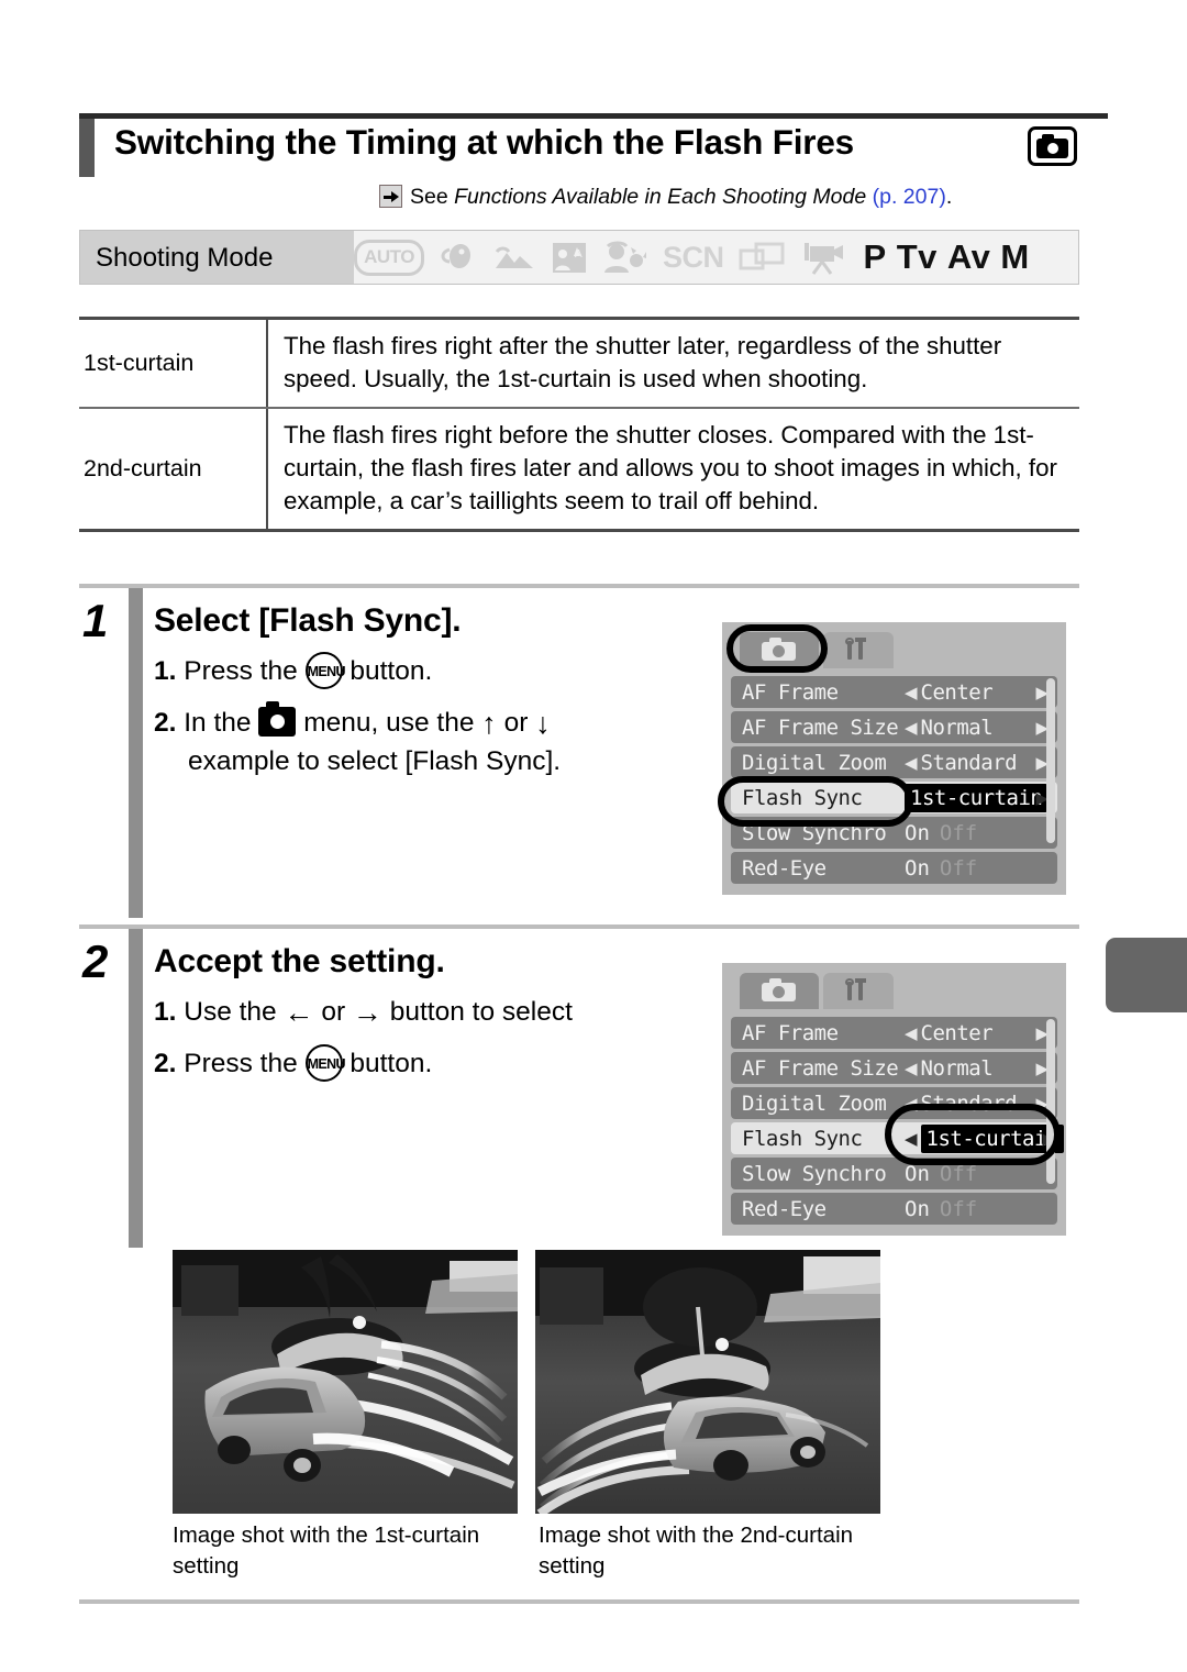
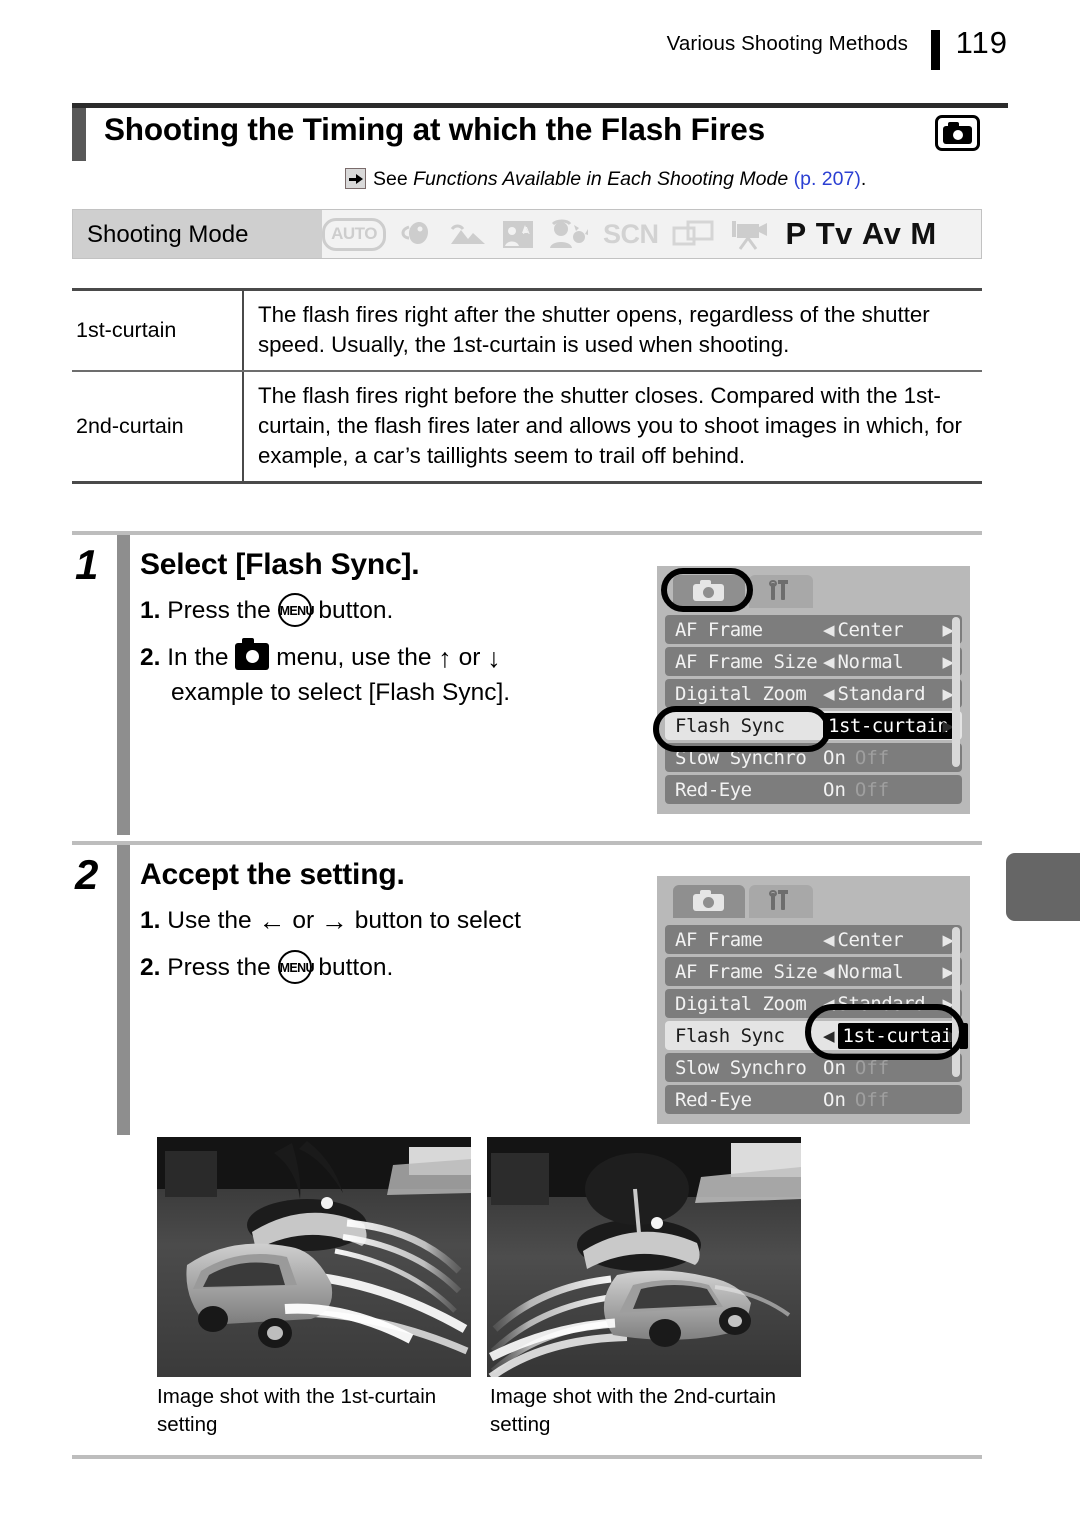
+ Various Shooting Methods
+ 119
- Switching the Timing at which the Flash Fires
+ Shooting the Timing at which the Flash Fires
  See Functions Available in Each Shooting Mode (p. 207).
  Shooting Mode
  AUTO
  A
  SCN
  P Tv Av M
  1st-curtain
- The flash fires right after the shutter later, regardless of the shutter speed. Usually, the 1st-curtain is used when shooting.
+ The flash fires right after the shutter opens, regardless of the shutter speed. Usually, the 1st-curtain is used when shooting.
  2nd-curtain
  The flash fires right before the shutter closes. Compared with the 1st-curtain, the flash fires later and allows you to shoot images in which, for example, a car’s taillights seem to trail off behind.
  1
  Select [Flash Sync].
  1. Press the
  MENU
  button.
  2. In the menu, use the ↑ or ↓
  example to select [Flash Sync].
  AF Frame
  ◀
  Center
  ▶
  AF Frame Size
  ◀
  Normal
  ▶
  Digital Zoom
  ◀
  Standard
  ▶
  Flash Sync
  1st-curtain
  ▶
  Slow Synchro
  On
  Off
  Red-Eye
  On
  Off
  2
  Accept the setting.
  1. Use the ← or → button to select
  2. Press the
  MENU
  button.
  AF Frame
  ◀
  Center
  ▶
  AF Frame Size
  ◀
  Normal
  ▶
  Digital Zoom
  ◀
  Standard
  ▶
  Flash Sync
  ◀
  1st-curtai
  Slow Synchro
  On
  Off
  Red-Eye
  On
  Off
  Image shot with the 1st-curtain setting
  Image shot with the 2nd-curtain setting
